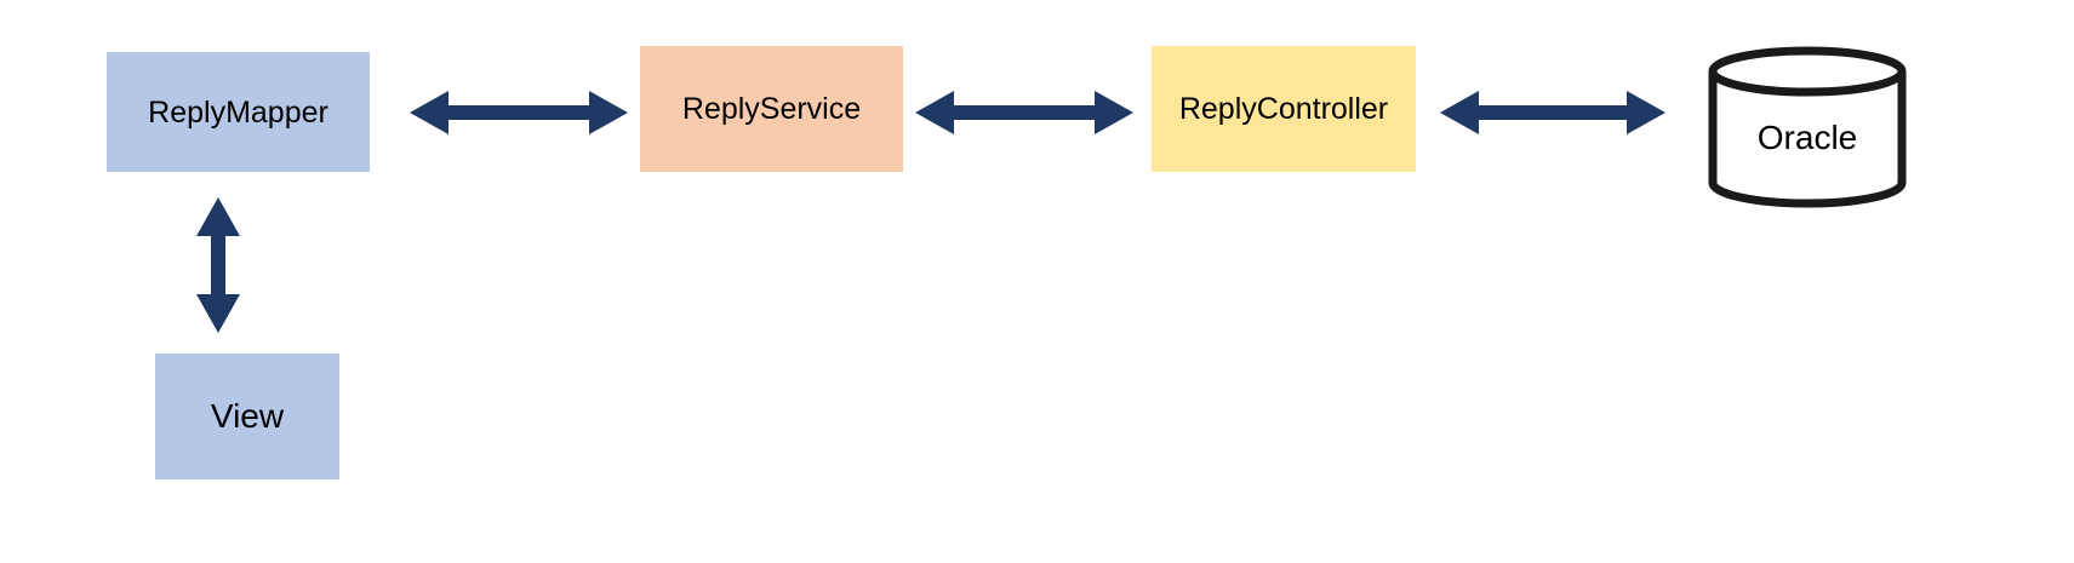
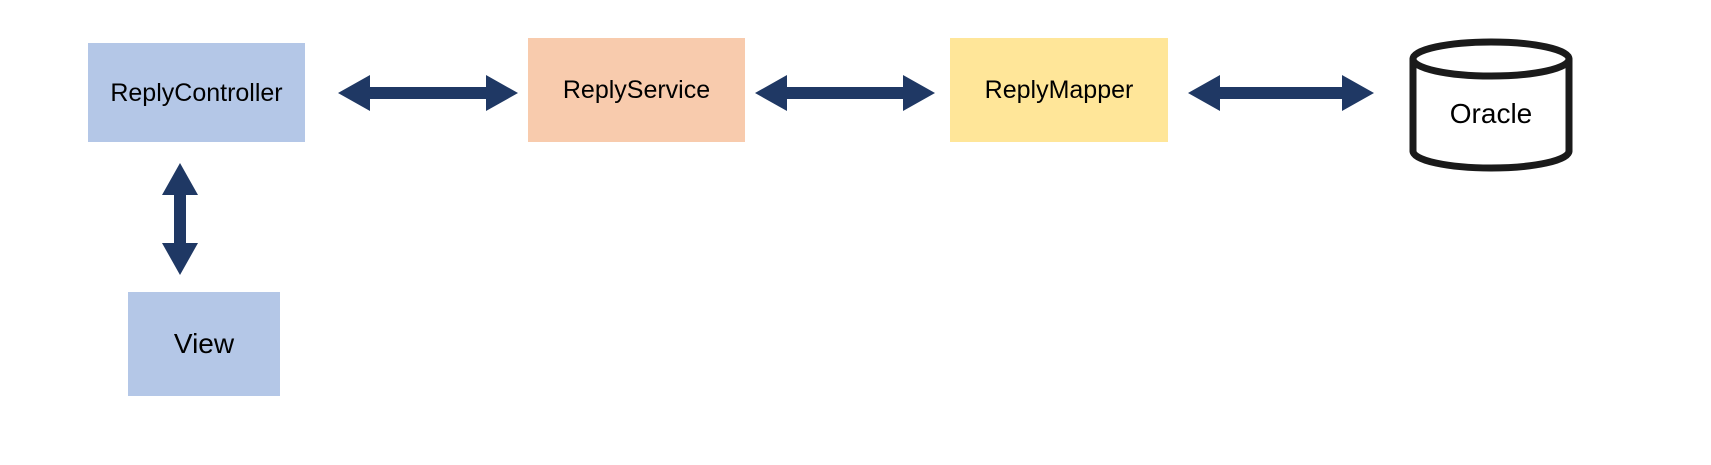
- ReplyMapper
+ ReplyController
  ReplyService
- ReplyController
+ ReplyMapper
  Oracle
  View
